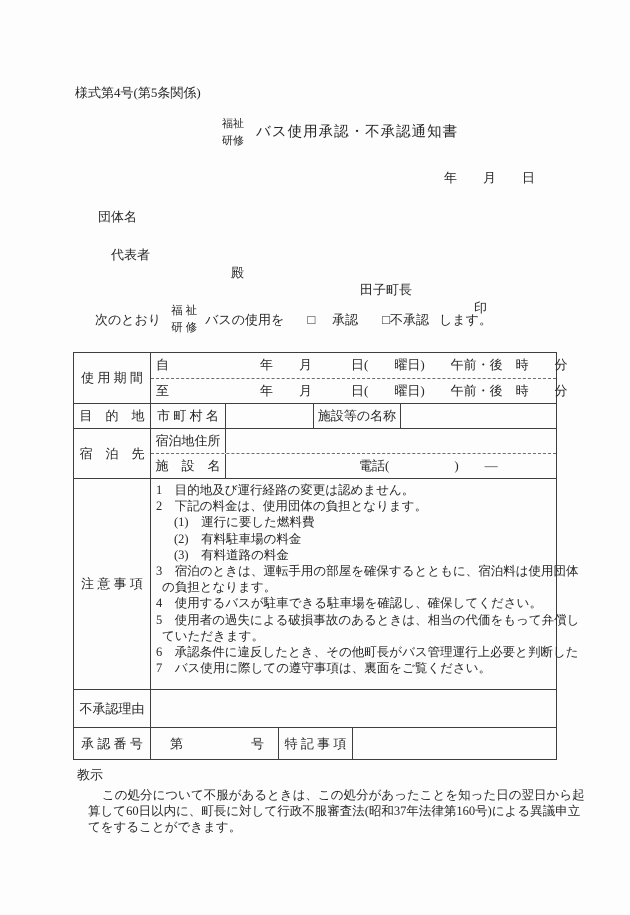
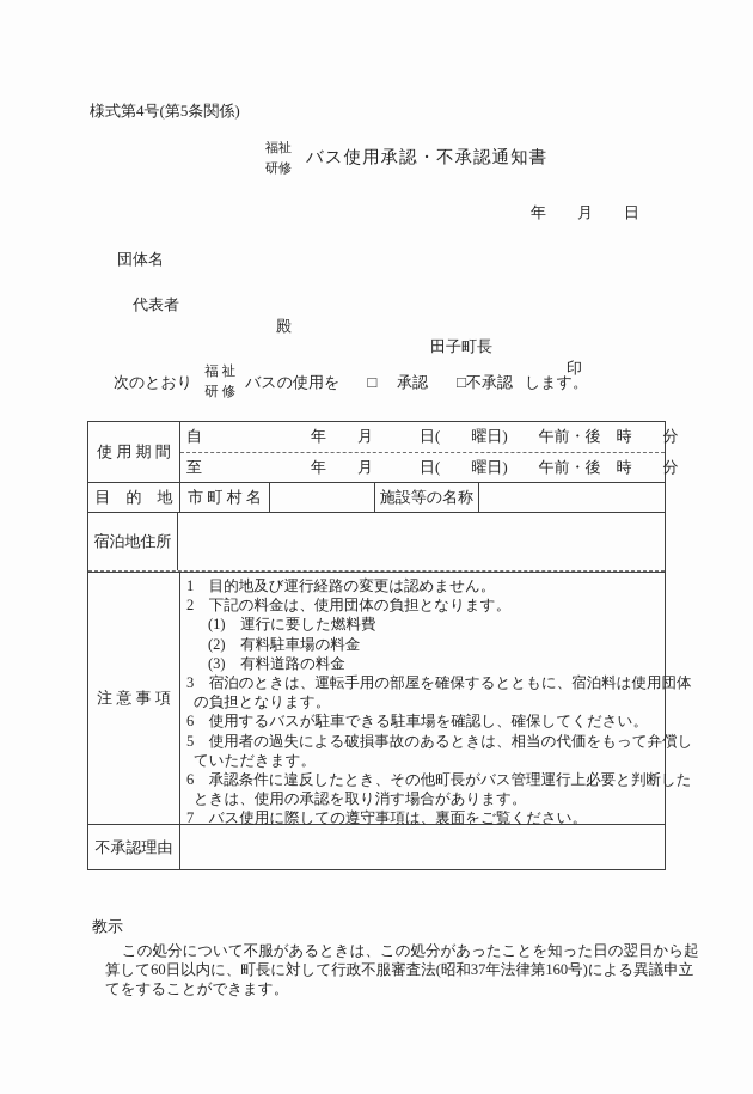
  様式第4号(第5条関係)
  福祉
  研修
  バス使用承認・不承認通知書
  年 月 日
  団体名
  代表者 殿
  田子町長 印
  次のとおり
  福 祉
  研 修
  バスの使用を
  □
  承認
  □
  不承認
  します。
  使 用 期 間
  自 年 月 日( 曜日) 午前・後 時 分
  至 年 月 日( 曜日) 午前・後 時 分
  目 的 地
  市 町 村 名
  施設等の名称
- 宿 泊 先
  宿泊地住所
- 施 設 名
- 電話( ) ―
  注 意 事 項
  1 目的地及び運行経路の変更は認めません。
  2 下記の料金は、使用団体の負担となります。
  (1) 運行に要した燃料費
  (2) 有料駐車場の料金
  (3) 有料道路の料金
  3 宿泊のときは、運転手用の部屋を確保するとともに、宿泊料は使用団体
  の負担となります。
- 4 使用するバスが駐車できる駐車場を確認し、確保してください。
+ 6 使用するバスが駐車できる駐車場を確認し、確保してください。
  5 使用者の過失による破損事故のあるときは、相当の代価をもって弁償し
  ていただきます。
  6 承認条件に違反したとき、その他町長がバス管理運行上必要と判断した
+ ときは、使用の承認を取り消す場合があります。
  7 バス使用に際しての遵守事項は、裏面をご覧ください。
  不承認理由
- 承 認 番 号
- 第
- 号
- 特 記 事 項
  教示
  この処分について不服があるときは、この処分があったことを知った日の翌日から起
  算して60日以内に、町長に対して行政不服審査法(昭和37年法律第160号)による異議申立
  てをすることができます。
